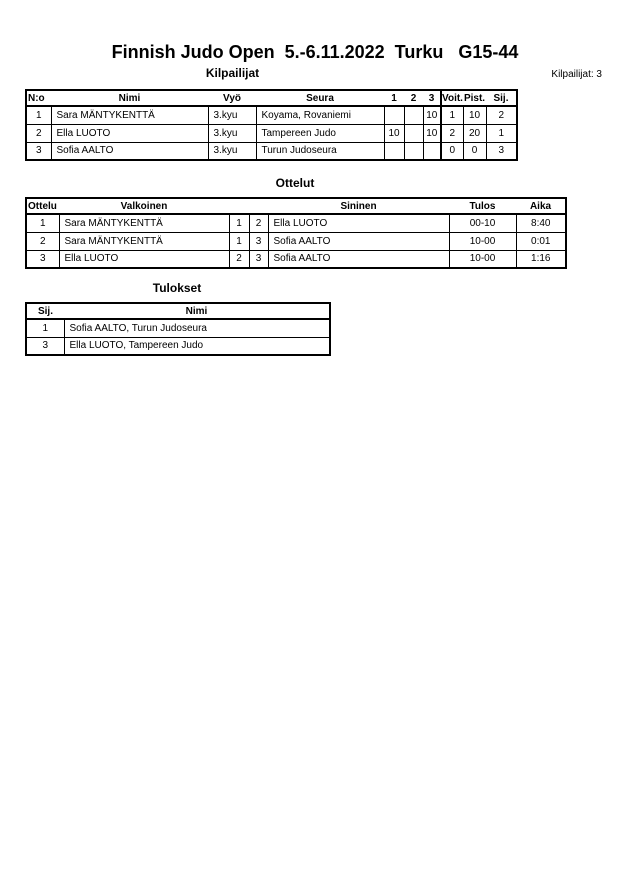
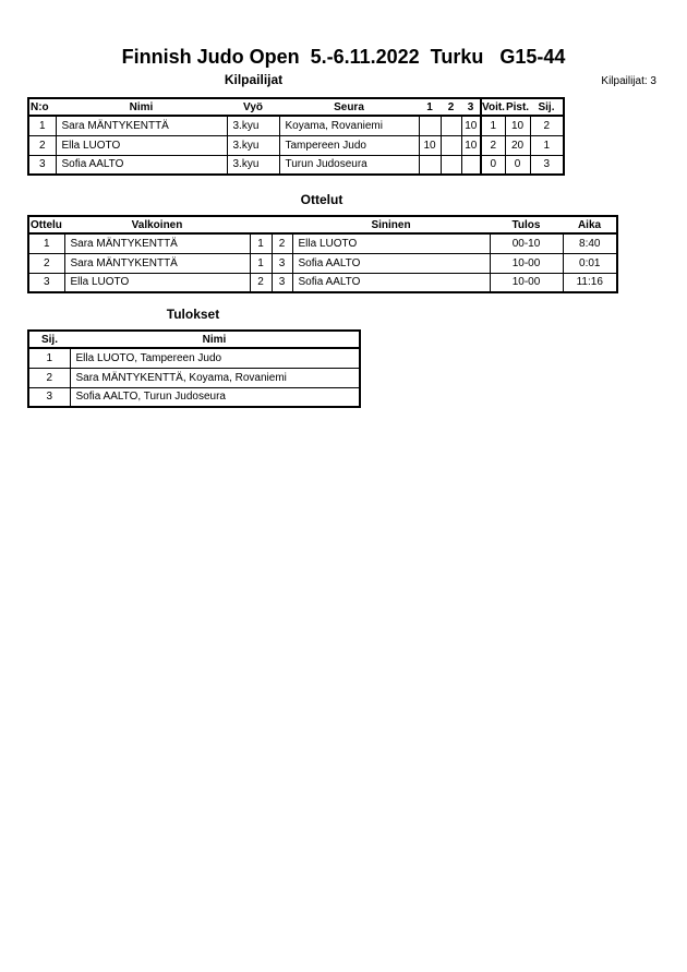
  Finnish Judo Open 5.-6.11.2022 Turku G15-44
  Kilpailijat
  Kilpailijat: 3
  N:o	Nimi	Vyö	Seura	1	2	3	Voit.	Pist.	Sij.
  1	Sara MÄNTYKENTTÄ	3.kyu	Koyama, Rovaniemi			10	1	10	2
  2	Ella LUOTO	3.kyu	Tampereen Judo	10		10	2	20	1
  3	Sofia AALTO	3.kyu	Turun Judoseura				0	0	3
  Ottelut
  Ottelu	Valkoinen			Sininen	Tulos	Aika
  1	Sara MÄNTYKENTTÄ	1	2	Ella LUOTO	00-10	8:40
  2	Sara MÄNTYKENTTÄ	1	3	Sofia AALTO	10-00	0:01
- 3	Ella LUOTO	2	3	Sofia AALTO	10-00	1:16
+ 3	Ella LUOTO	2	3	Sofia AALTO	10-00	11:16
  Tulokset
  Sij.	Nimi
- 1	Sofia AALTO, Turun Judoseura
+ 1	Ella LUOTO, Tampereen Judo
+ 2	Sara MÄNTYKENTTÄ, Koyama, Rovaniemi
- 3	Ella LUOTO, Tampereen Judo
+ 3	Sofia AALTO, Turun Judoseura
